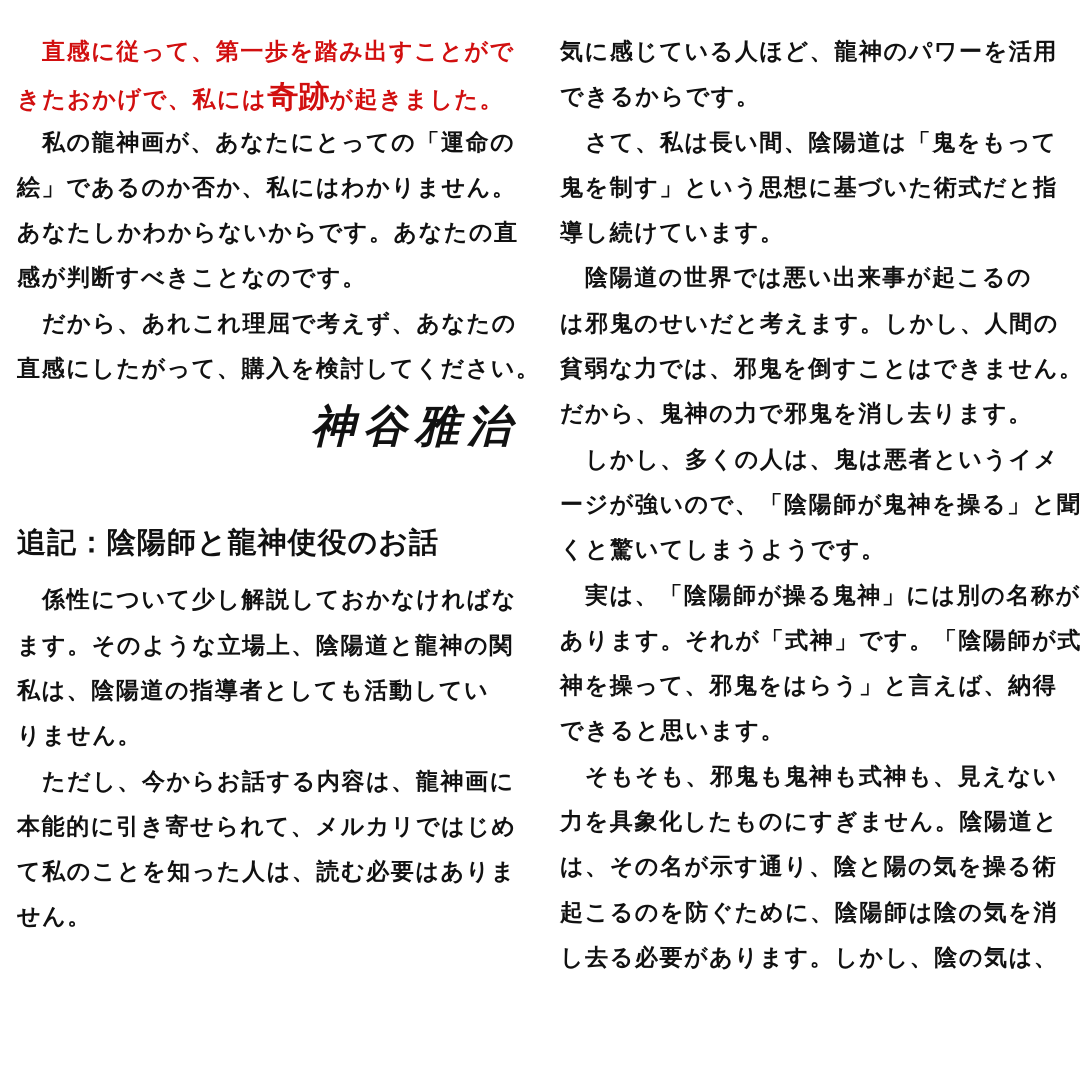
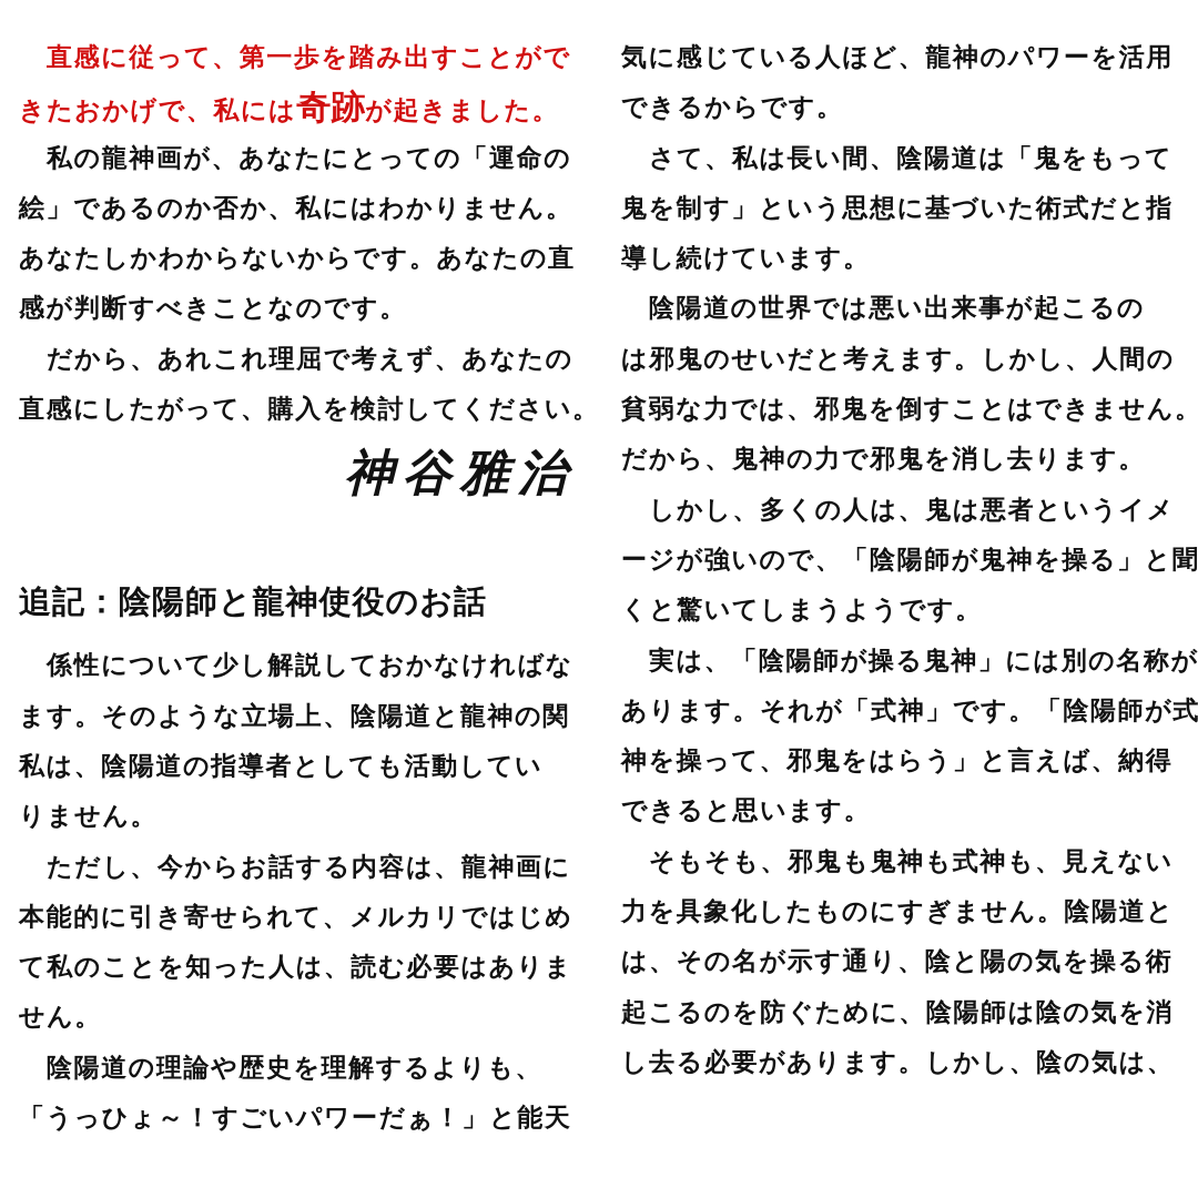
  直感に従って、第一歩を踏み出すことがで
  きたおかげで、私には奇跡が起きました。
  私の龍神画が、あなたにとっての「運命の
  絵」であるのか否か、私にはわかりません。
  あなたしかわからないからです。あなたの直
  感が判断すべきことなのです。
  だから、あれこれ理屈で考えず、あなたの
  直感にしたがって、購入を検討してください。
  神谷雅治
  追記：陰陽師と龍神使役のお話
  係性について少し解説しておかなければな
  ます。そのような立場上、陰陽道と龍神の関
  私は、陰陽道の指導者としても活動してい
  りません。
  ただし、今からお話する内容は、龍神画に
  本能的に引き寄せられて、メルカリではじめ
  て私のことを知った人は、読む必要はありま
  せん。
+ 陰陽道の理論や歴史を理解するよりも、
+ 「うっひょ～！すごいパワーだぁ！」と能天
  気に感じている人ほど、龍神のパワーを活用
  できるからです。
  さて、私は長い間、陰陽道は「鬼をもって
  鬼を制す」という思想に基づいた術式だと指
  導し続けています。
  陰陽道の世界では悪い出来事が起こるの
  は邪鬼のせいだと考えます。しかし、人間の
  貧弱な力では、邪鬼を倒すことはできません。
  だから、鬼神の力で邪鬼を消し去ります。
  しかし、多くの人は、鬼は悪者というイメ
  ージが強いので、「陰陽師が鬼神を操る」と聞
  くと驚いてしまうようです。
  実は、「陰陽師が操る鬼神」には別の名称が
  あります。それが「式神」です。「陰陽師が式
  神を操って、邪鬼をはらう」と言えば、納得
  できると思います。
  そもそも、邪鬼も鬼神も式神も、見えない
  力を具象化したものにすぎません。陰陽道と
  は、その名が示す通り、陰と陽の気を操る術
  起こるのを防ぐために、陰陽師は陰の気を消
  し去る必要があります。しかし、陰の気は、
